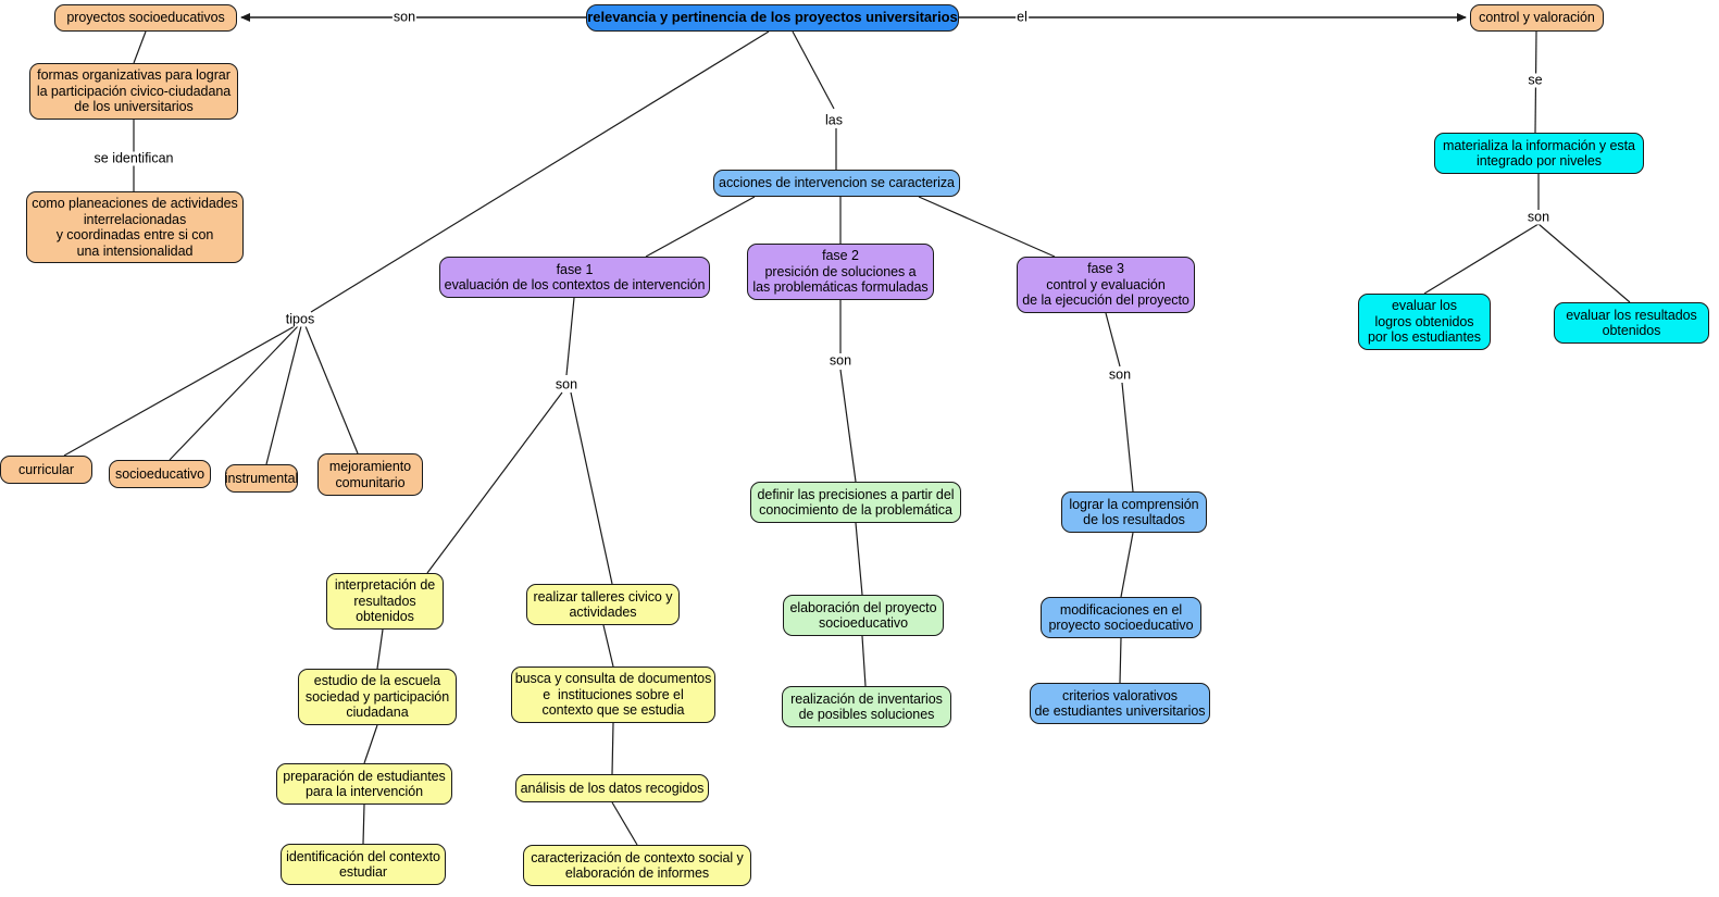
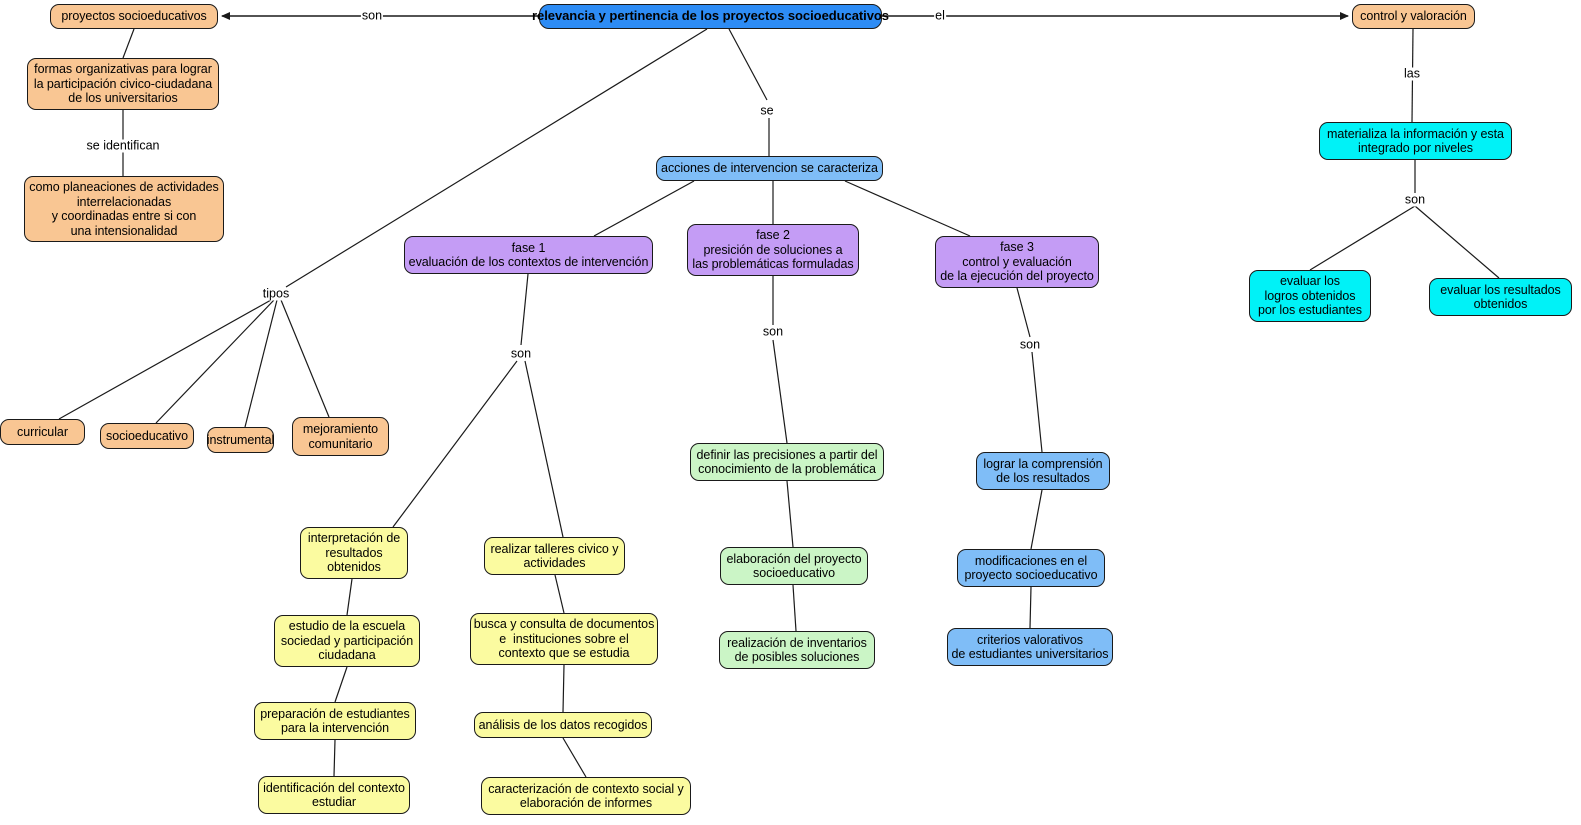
- relevancia y pertinencia de los proyectos universitarios
+ relevancia y pertinencia de los proyectos socioeducativos
  proyectos socioeducativos
  formas organizativas para lograr
  la participación civico-ciudadana
  de los universitarios
  como planeaciones de actividades
  interrelacionadas
  y coordinadas entre si con
  una intensionalidad
  control y valoración
  materializa la información y esta
  integrado por niveles
  evaluar los
  logros obtenidos
  por los estudiantes
  evaluar los resultados
  obtenidos
  acciones de intervencion se caracteriza
  fase 1
  evaluación de los contextos de intervención
  fase 2
  presición de soluciones a
  las problemáticas formuladas
  fase 3
  control y evaluación
  de la ejecución del proyecto
  curricular
  socioeducativo
  instrumental
  mejoramiento
  comunitario
  interpretación de
  resultados
  obtenidos
  estudio de la escuela
  sociedad y participación
  ciudadana
  preparación de estudiantes
  para la intervención
  identificación del contexto
  estudiar
  realizar talleres civico y
  actividades
  busca y consulta de documentos
  e instituciones sobre el
  contexto que se estudia
  análisis de los datos recogidos
  caracterización de contexto social y
  elaboración de informes
  definir las precisiones a partir del
  conocimiento de la problemática
  elaboración del proyecto
  socioeducativo
  realización de inventarios
  de posibles soluciones
  lograr la comprensión
  de los resultados
  modificaciones en el
  proyecto socioeducativo
  criterios valorativos
  de estudiantes universitarios
  son
  el
  se identifican
- se
+ las
  son
- las
+ se
  tipos
  son
  son
  son
